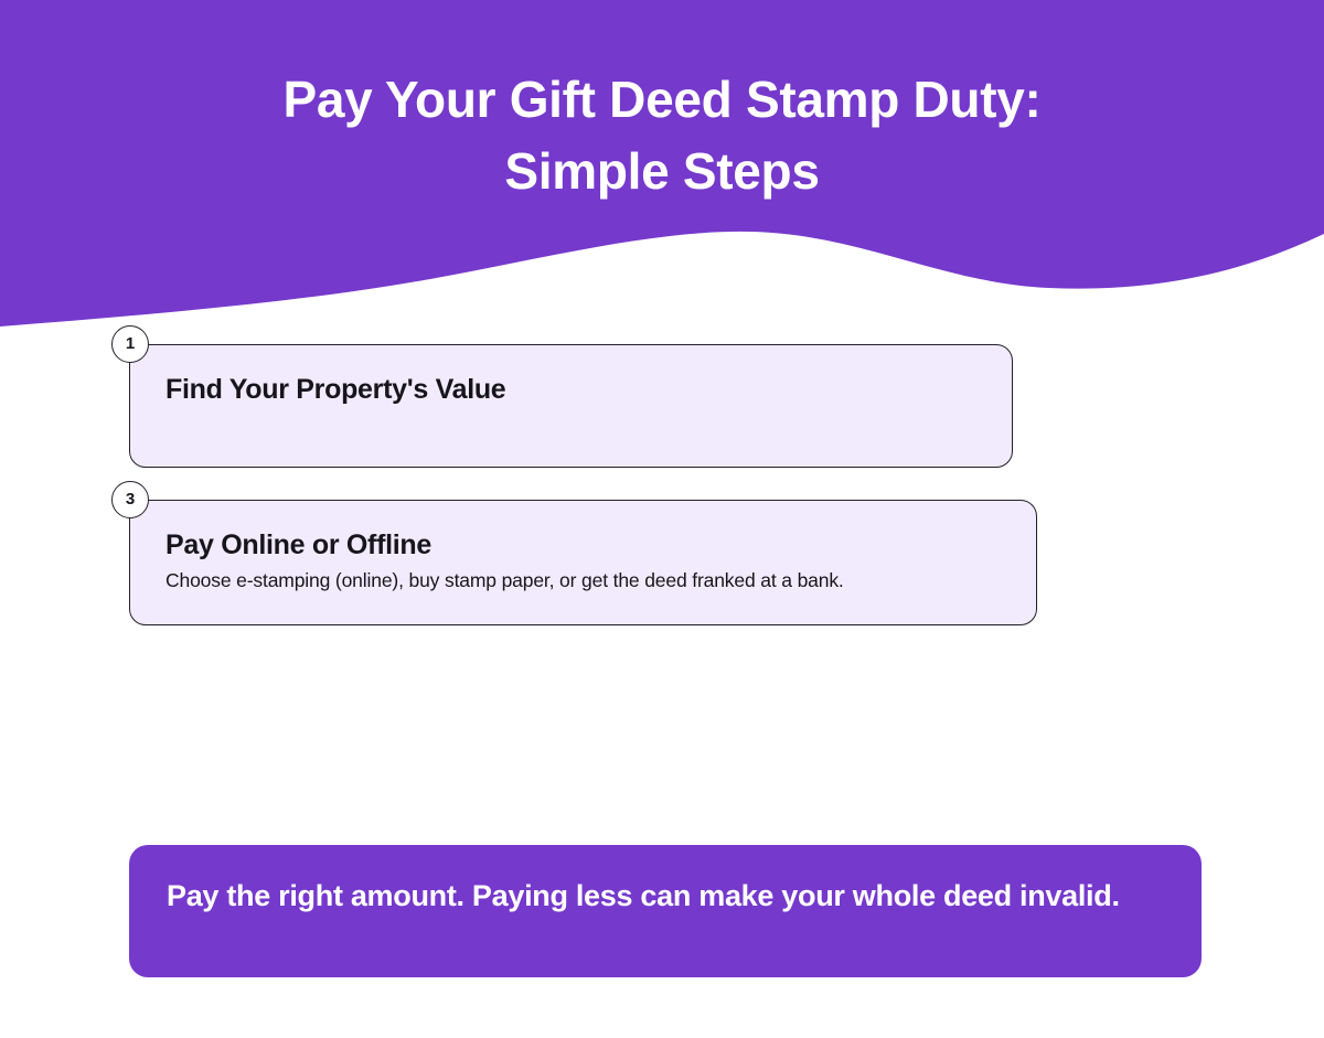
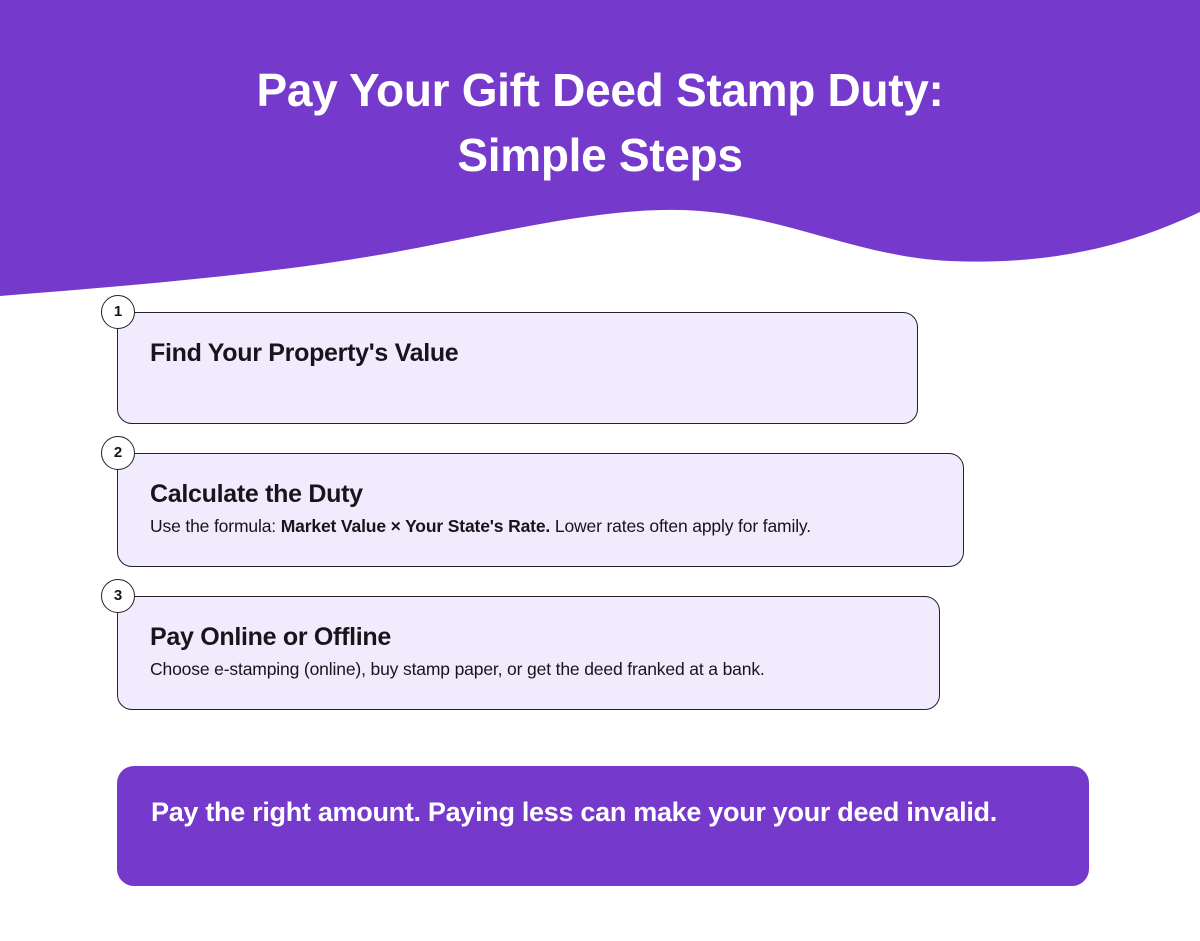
  Pay Your Gift Deed Stamp Duty:
  Simple Steps
  1
  Find Your Property's Value
+ 2
+ Calculate the Duty
+ Use the formula: Market Value × Your State's Rate. Lower rates often apply for family.
  3
  Pay Online or Offline
  Choose e-stamping (online), buy stamp paper, or get the deed franked at a bank.
- Pay the right amount. Paying less can make your whole deed invalid.
+ Pay the right amount. Paying less can make your your deed invalid.
